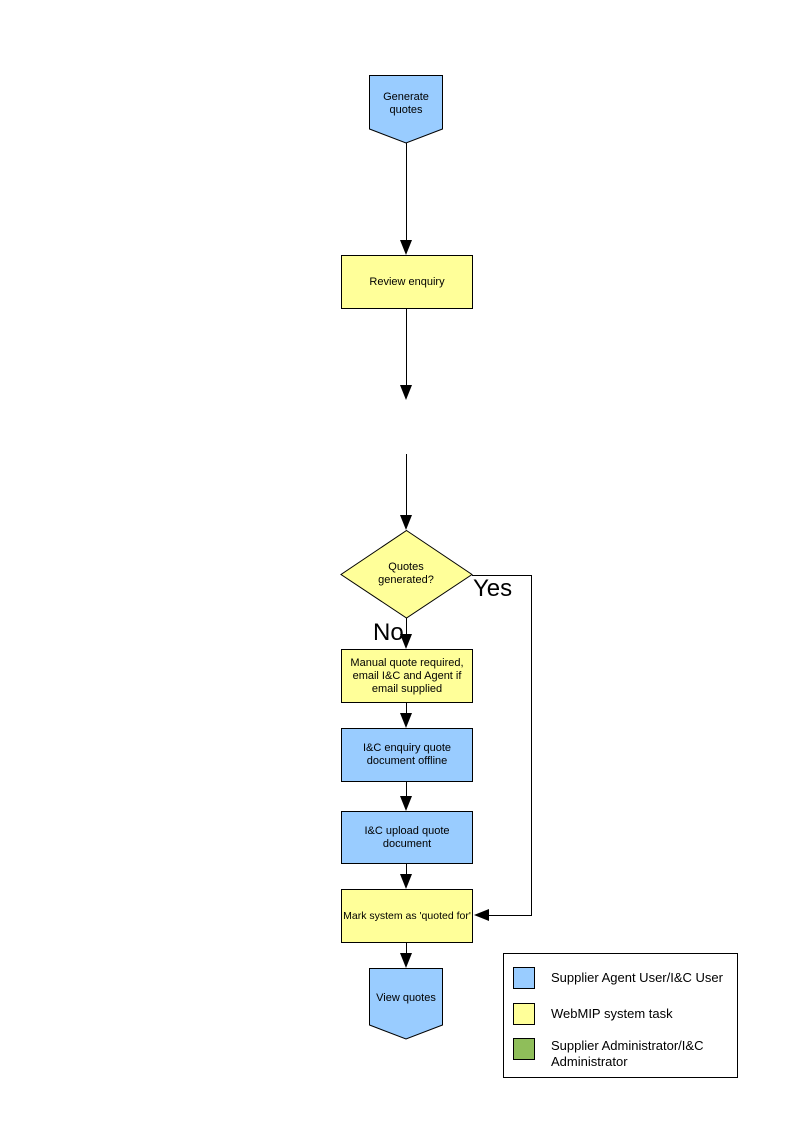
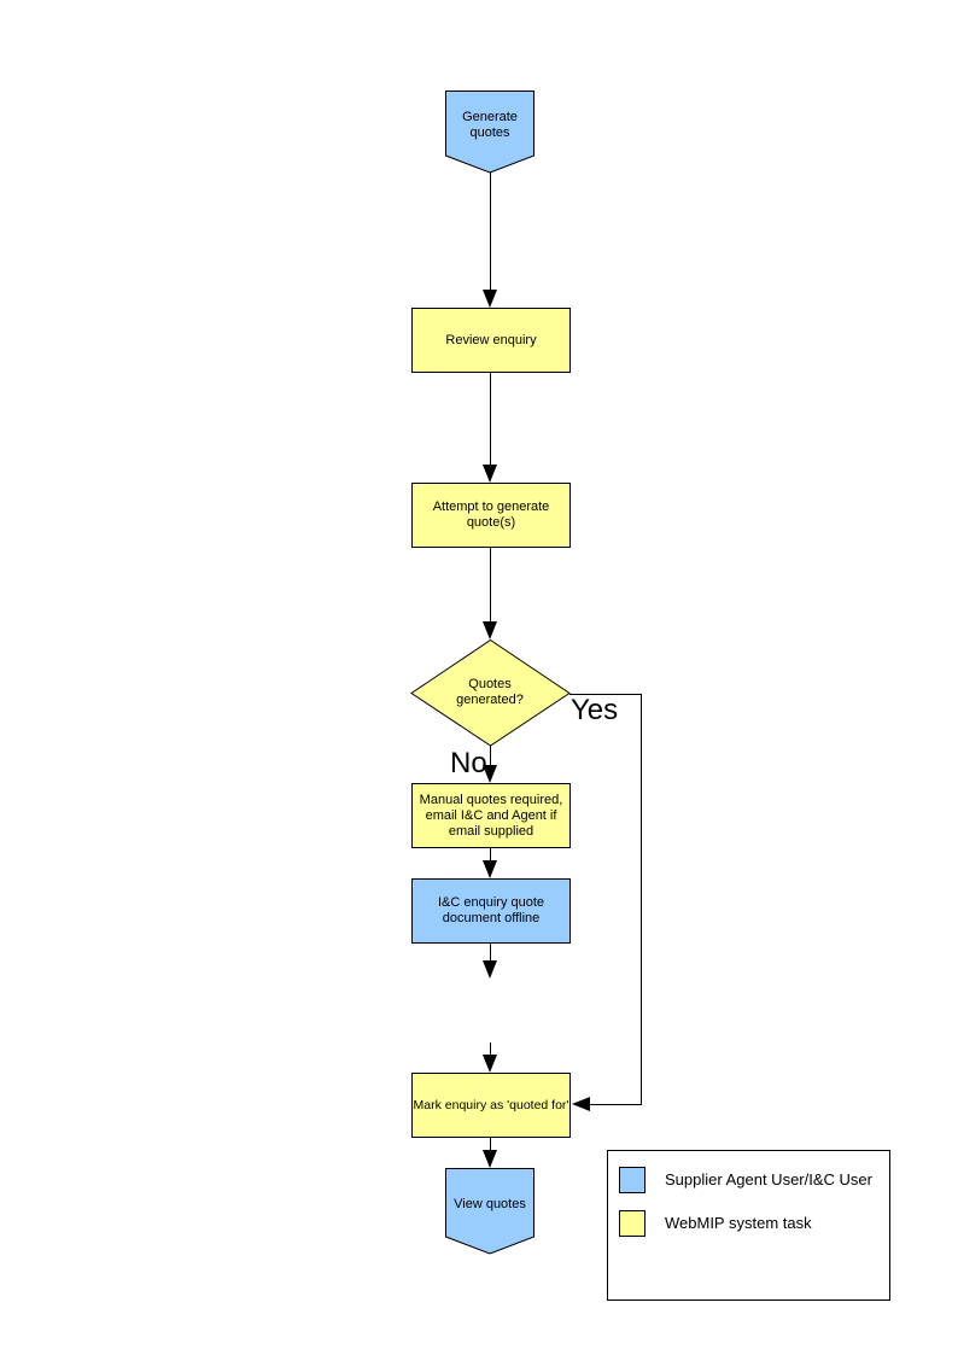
  Generate quotes
  Review enquiry
+ Attempt to generate quote(s)
  Quotes generated?
  Yes
  No
- Manual quote required, email I&C and Agent if email supplied
+ Manual quotes required, email I&C and Agent if email supplied
  I&C enquiry quote document offline
- I&C upload quote document
- Mark system as 'quoted for'
+ Mark enquiry as 'quoted for'
  View quotes
  Supplier Agent User/I&C User
  WebMIP system task
- Supplier Administrator/I&C Administrator
